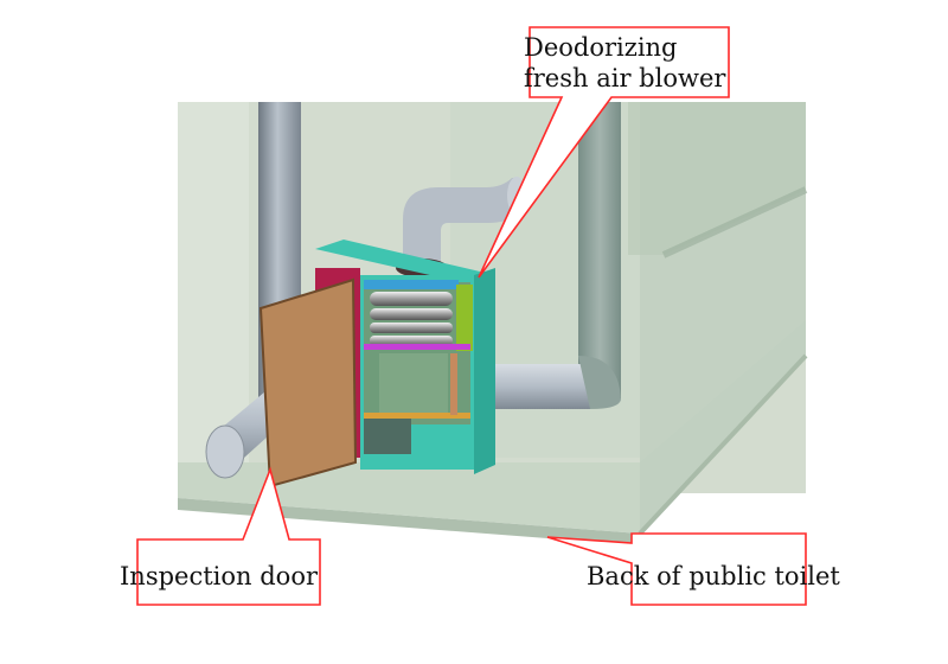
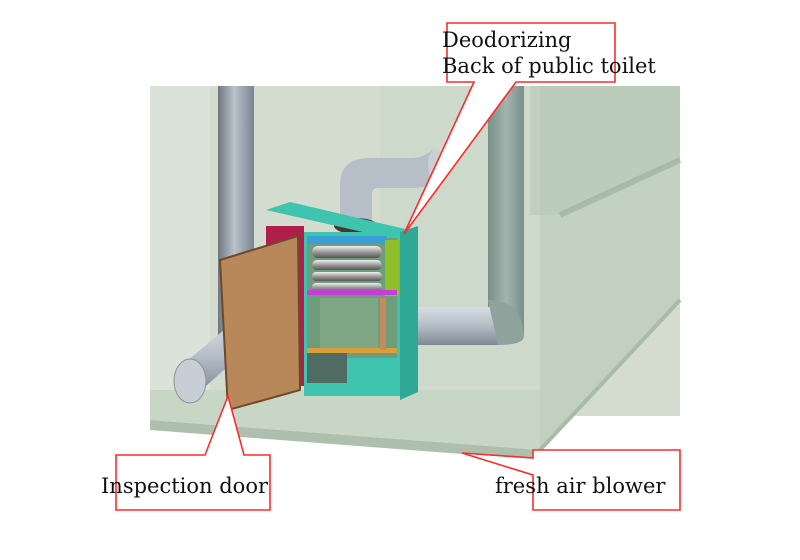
  Deodorizing
- fresh air blower
+ Back of public toilet
  Inspection door
- Back of public toilet
+ fresh air blower
